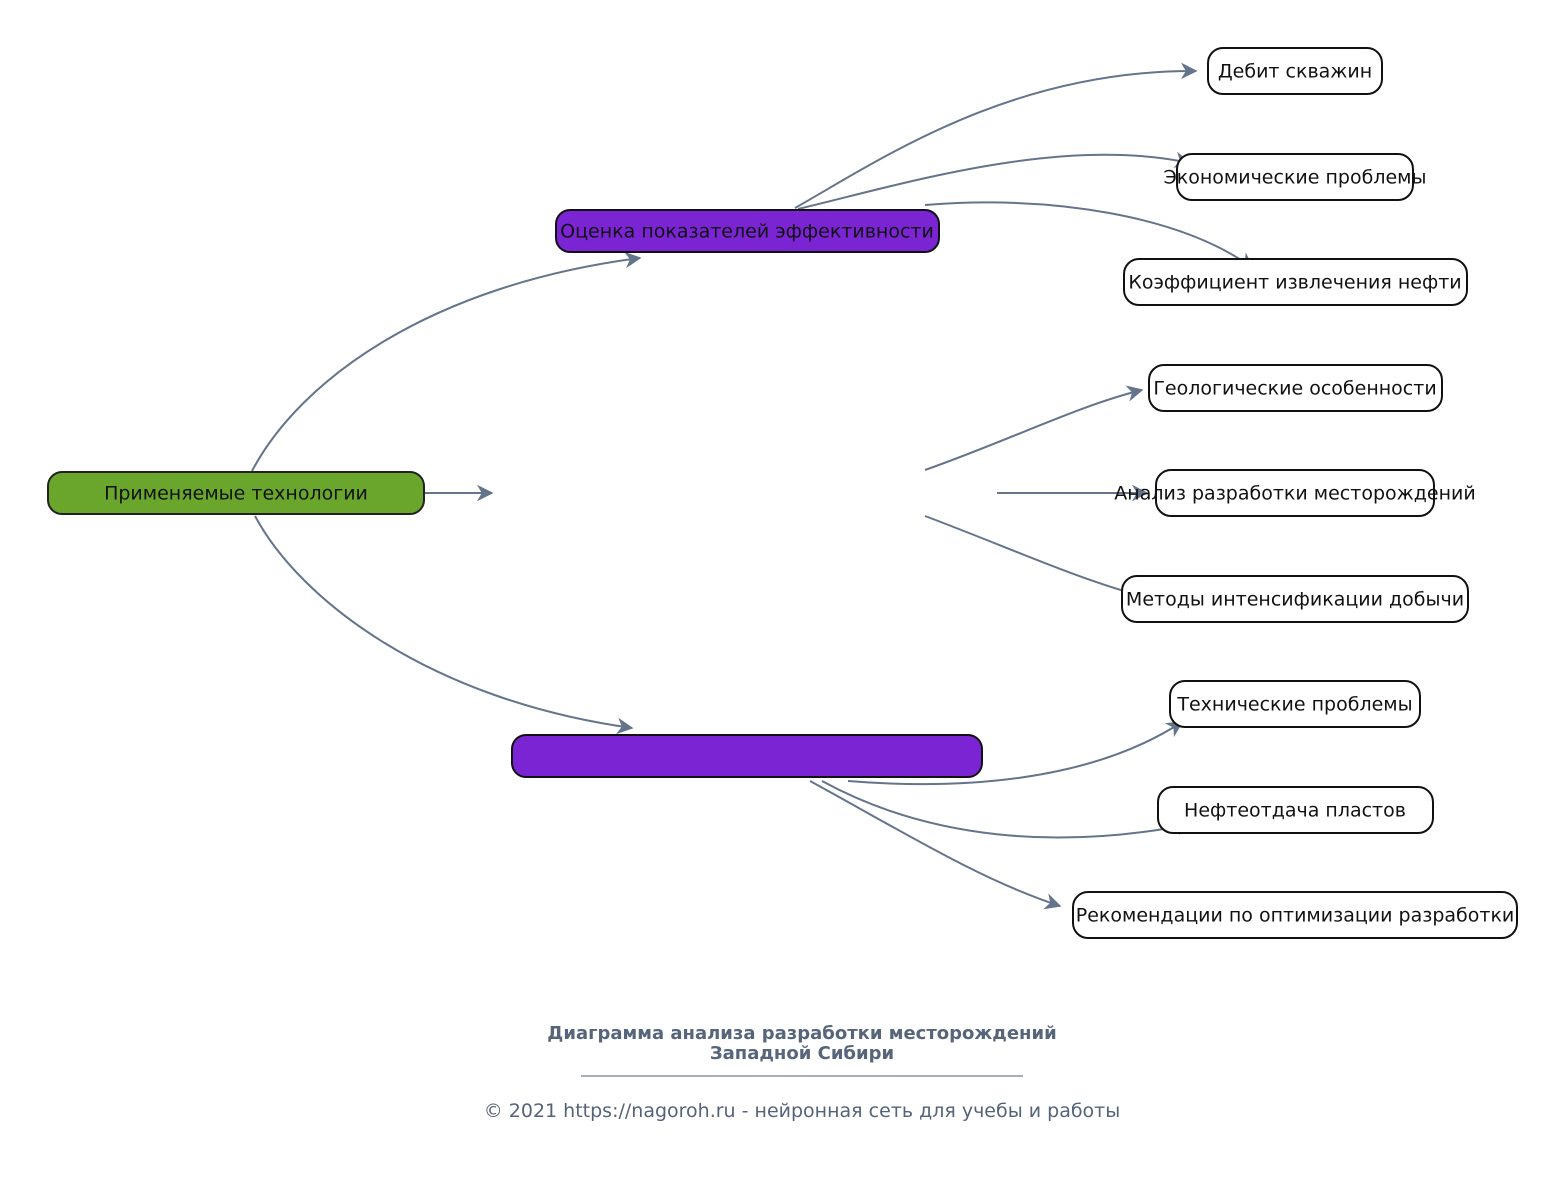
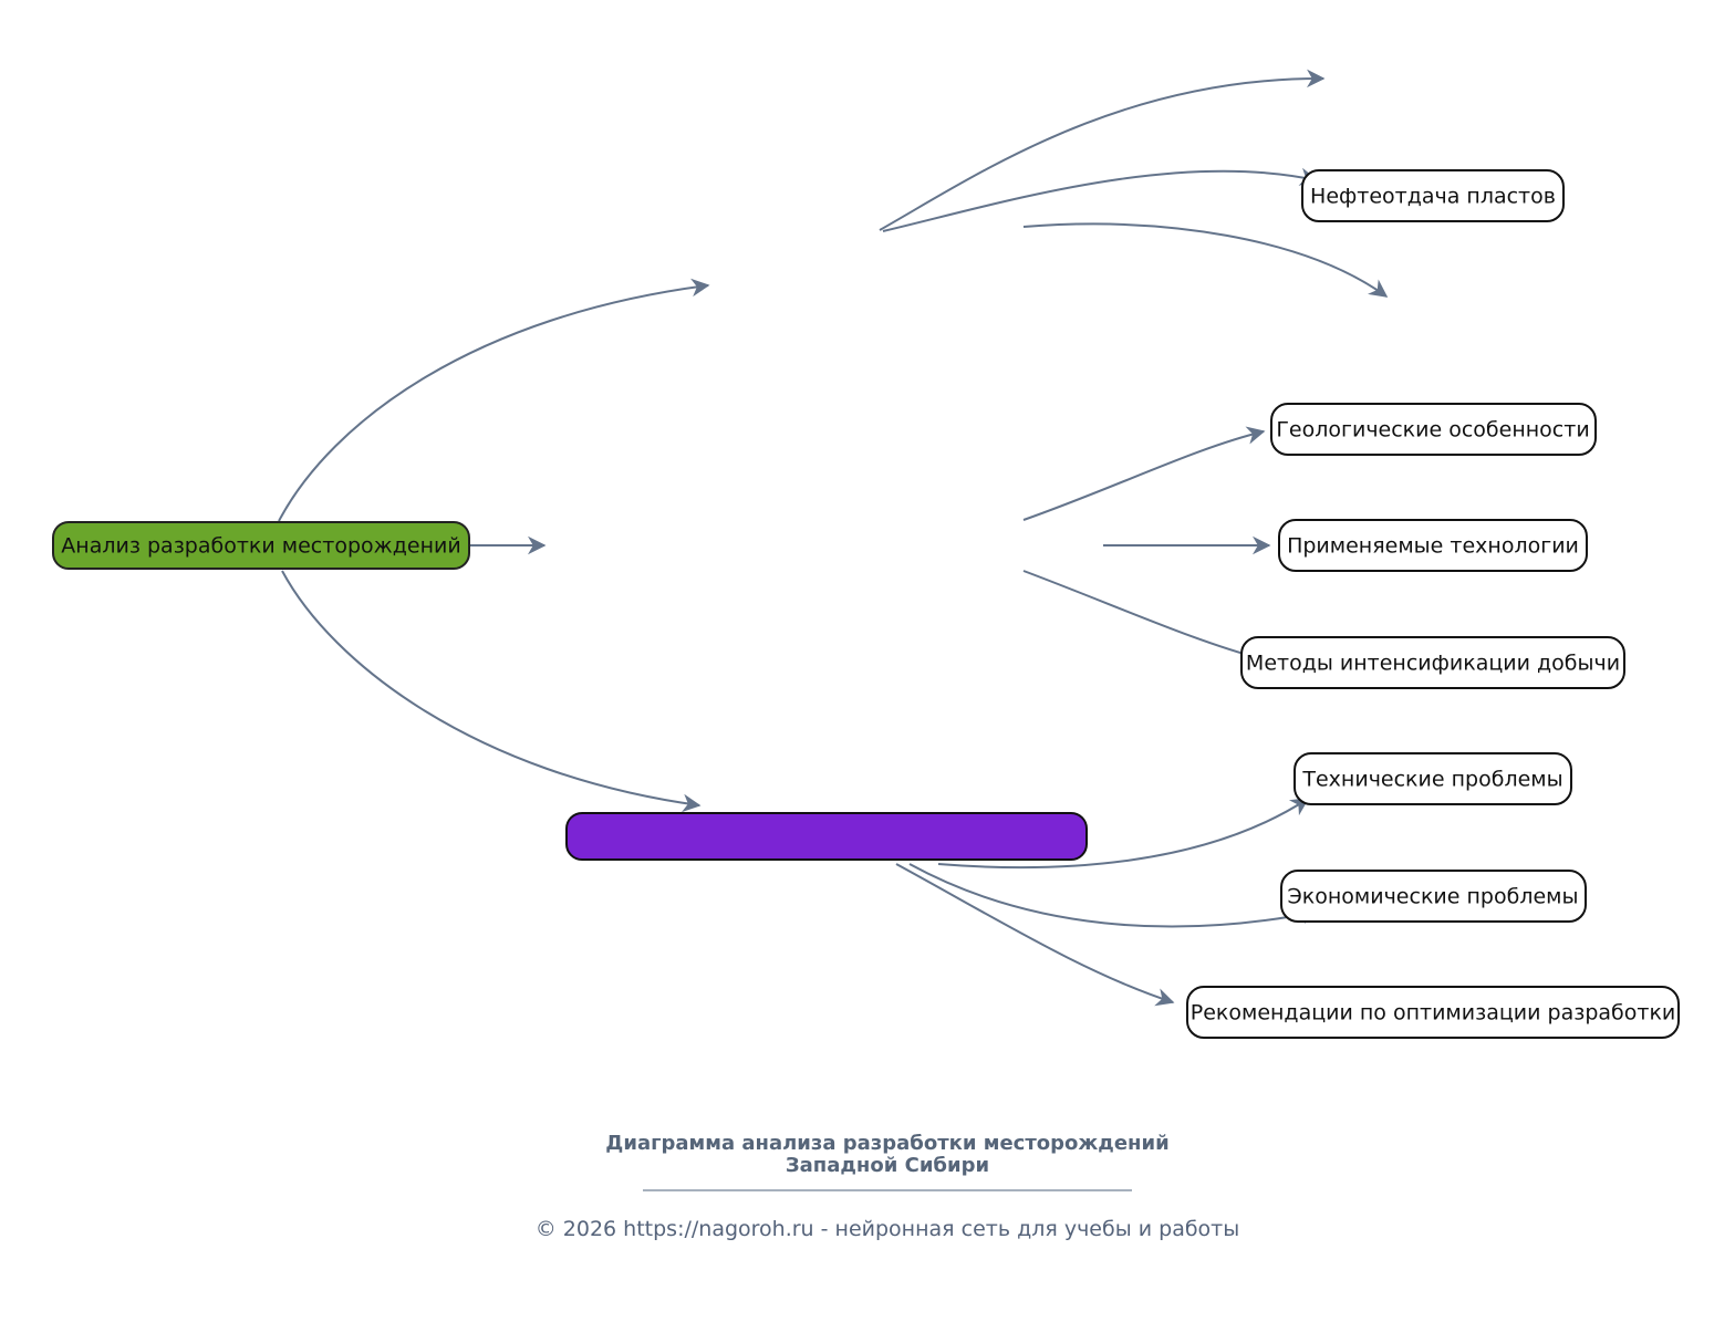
- Применяемые технологии
+ Анализ разработки месторождений
- Оценка показателей эффективности
- Дебит скважин
- Экономические проблемы
+ Нефтеотдача пластов
- Коэффициент извлечения нефти
  Геологические особенности
- Анализ разработки месторождений
+ Применяемые технологии
  Методы интенсификации добычи
  Технические проблемы
- Нефтеотдача пластов
+ Экономические проблемы
  Рекомендации по оптимизации разработки
  Диаграмма анализа разработки месторождений
  Западной Сибири
- © 2021 https://nagoroh.ru - нейронная сеть для учебы и работы
+ © 2026 https://nagoroh.ru - нейронная сеть для учебы и работы
